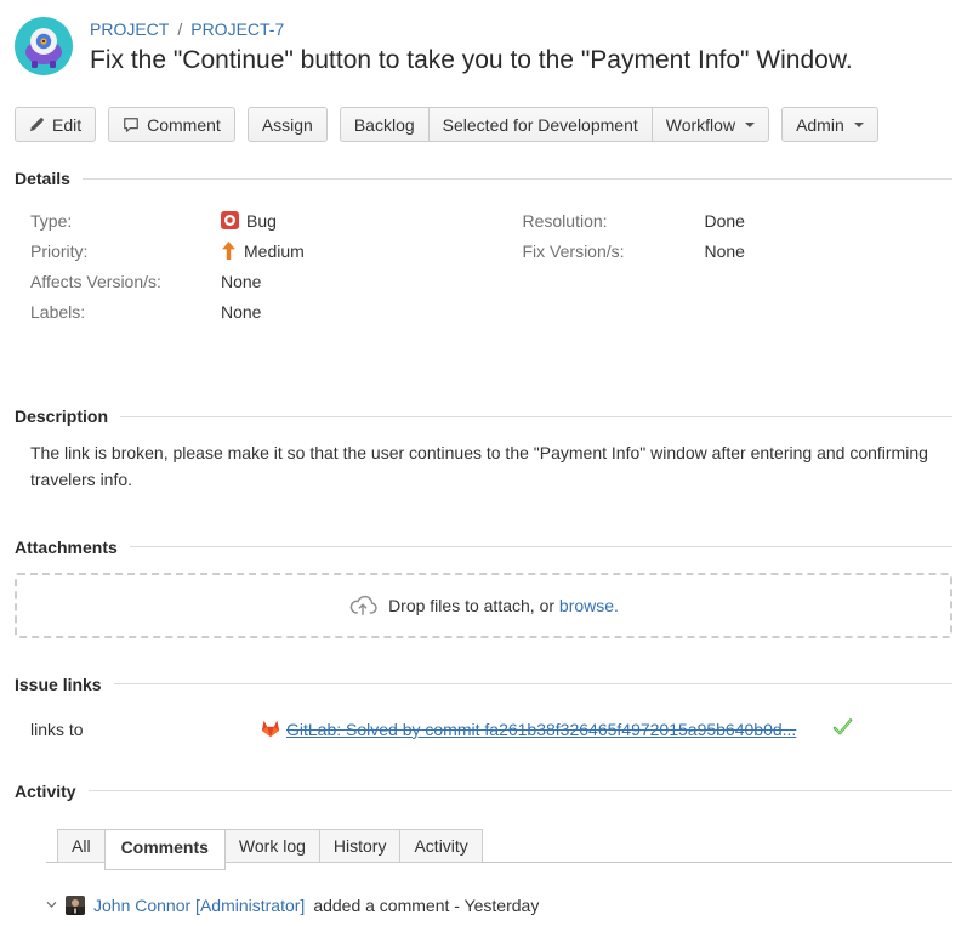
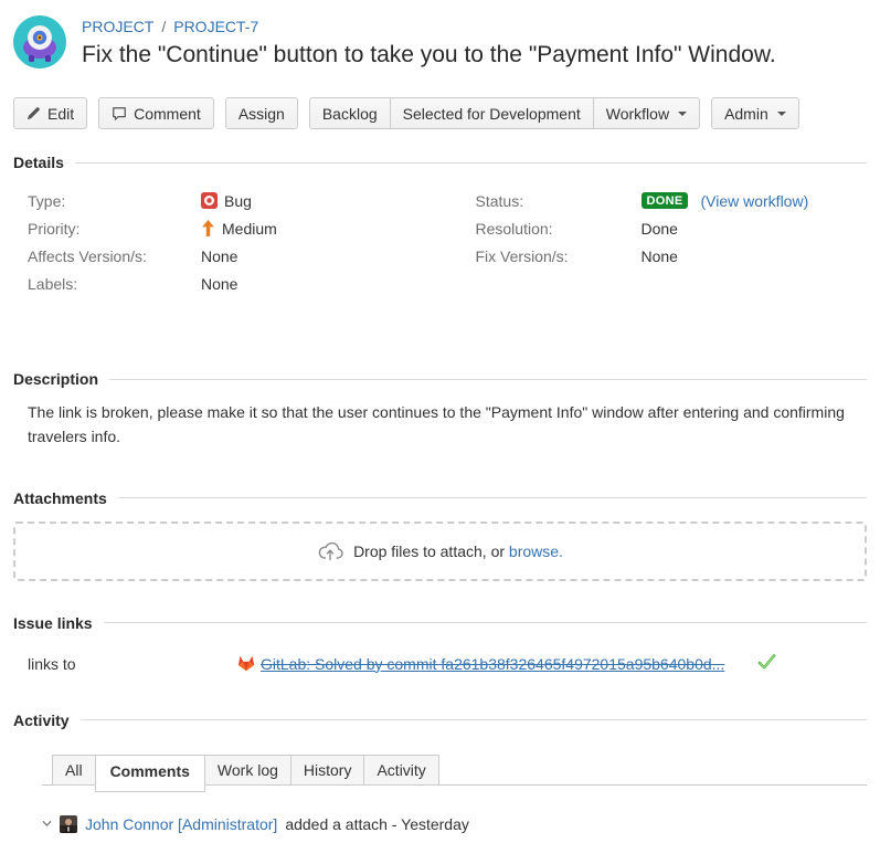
  PROJECT
  /
  PROJECT-7
  Fix the "Continue" button to take you to the "Payment Info" Window.
  Edit
  Comment
  Assign
  Backlog
  Selected for Development
  Workflow
  Admin
  Details
  Type:
  Bug
  Priority:
  Medium
  Affects Version/s:
  None
  Labels:
  None
+ Status:
+ DONE
+ (View workflow)
  Resolution:
  Done
  Fix Version/s:
  None
  Description
  The link is broken, please make it so that the user continues to the "Payment Info" window after entering and confirming travelers info.
  Attachments
  Drop files to attach, or browse.
  Issue links
  links to
  GitLab: Solved by commit fa261b38f326465f4972015a95b640b0d...
  Activity
  All
  Comments
  Work log
  History
  Activity
  John Connor [Administrator]
- added a comment - Yesterday
+ added a attach - Yesterday
